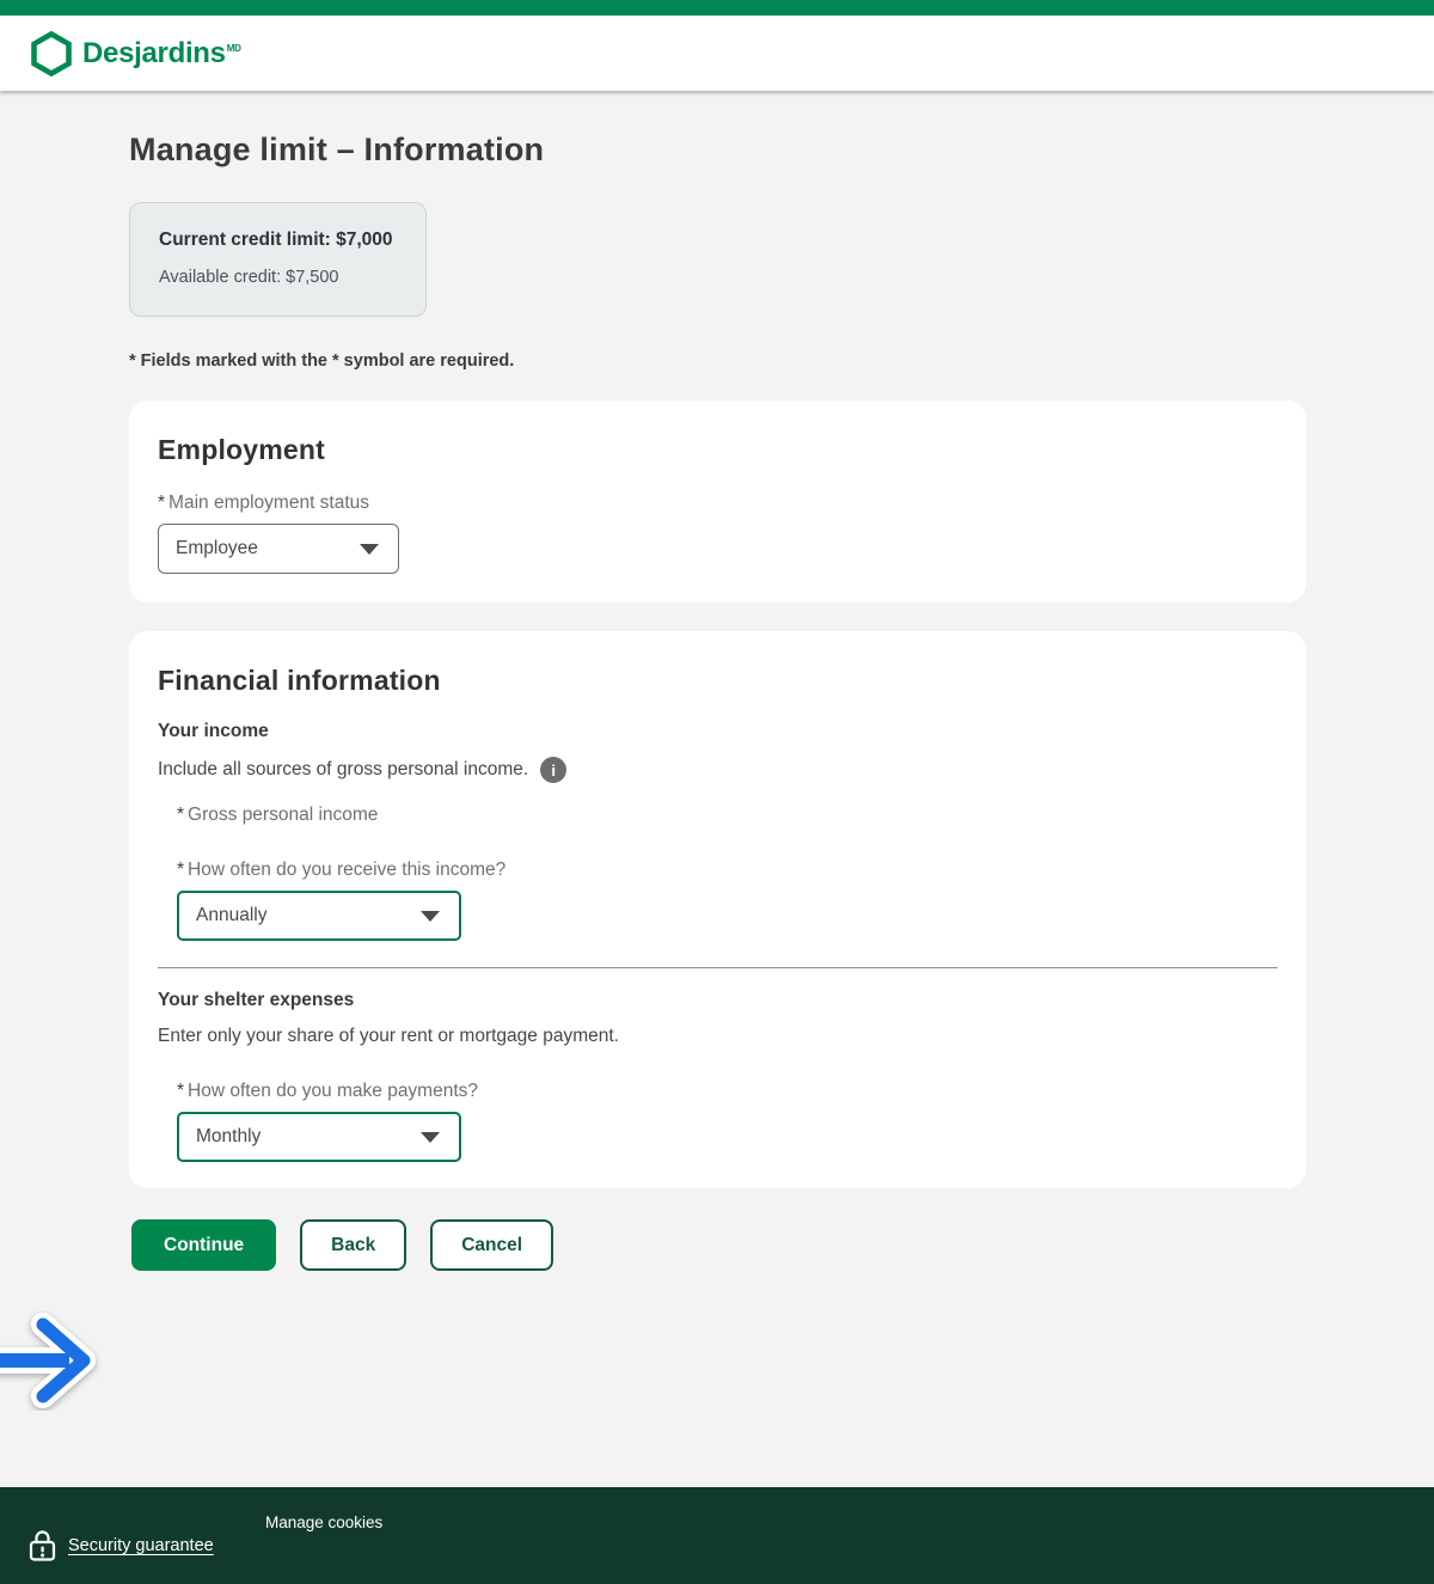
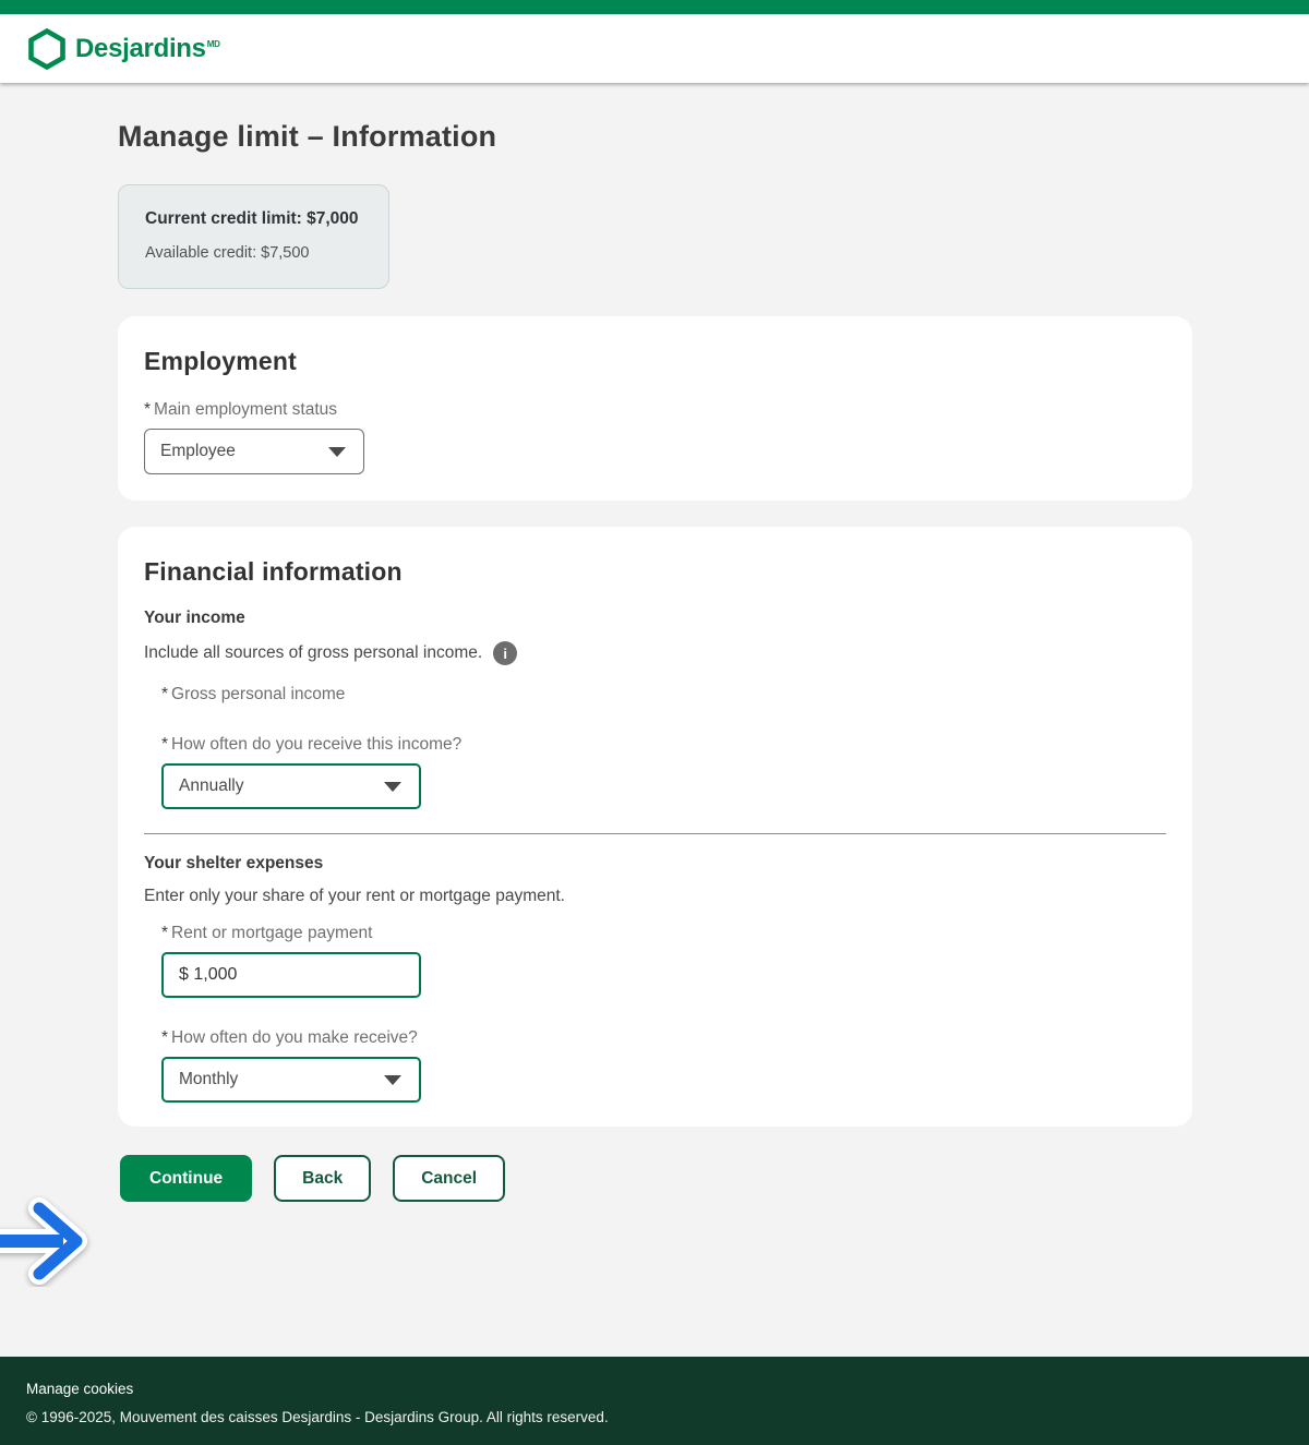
  DesjardinsMD
  Manage limit – Information
  Current credit limit: $7,000
  Available credit: $7,500
- * Fields marked with the * symbol are required.
  Employment
  * Main employment status
  Employee
  Financial information
  Your income
  Include all sources of gross personal income.
  i
  * Gross personal income
  * How often do you receive this income?
  Annually
  Your shelter expenses
  Enter only your share of your rent or mortgage payment.
+ * Rent or mortgage payment
+ $ 1,000
- * How often do you make payments?
+ * How often do you make receive?
  Monthly
  Continue
  Back
  Cancel
- Security guarantee
  Manage cookies
+ © 1996-2025, Mouvement des caisses Desjardins - Desjardins Group. All rights reserved.
